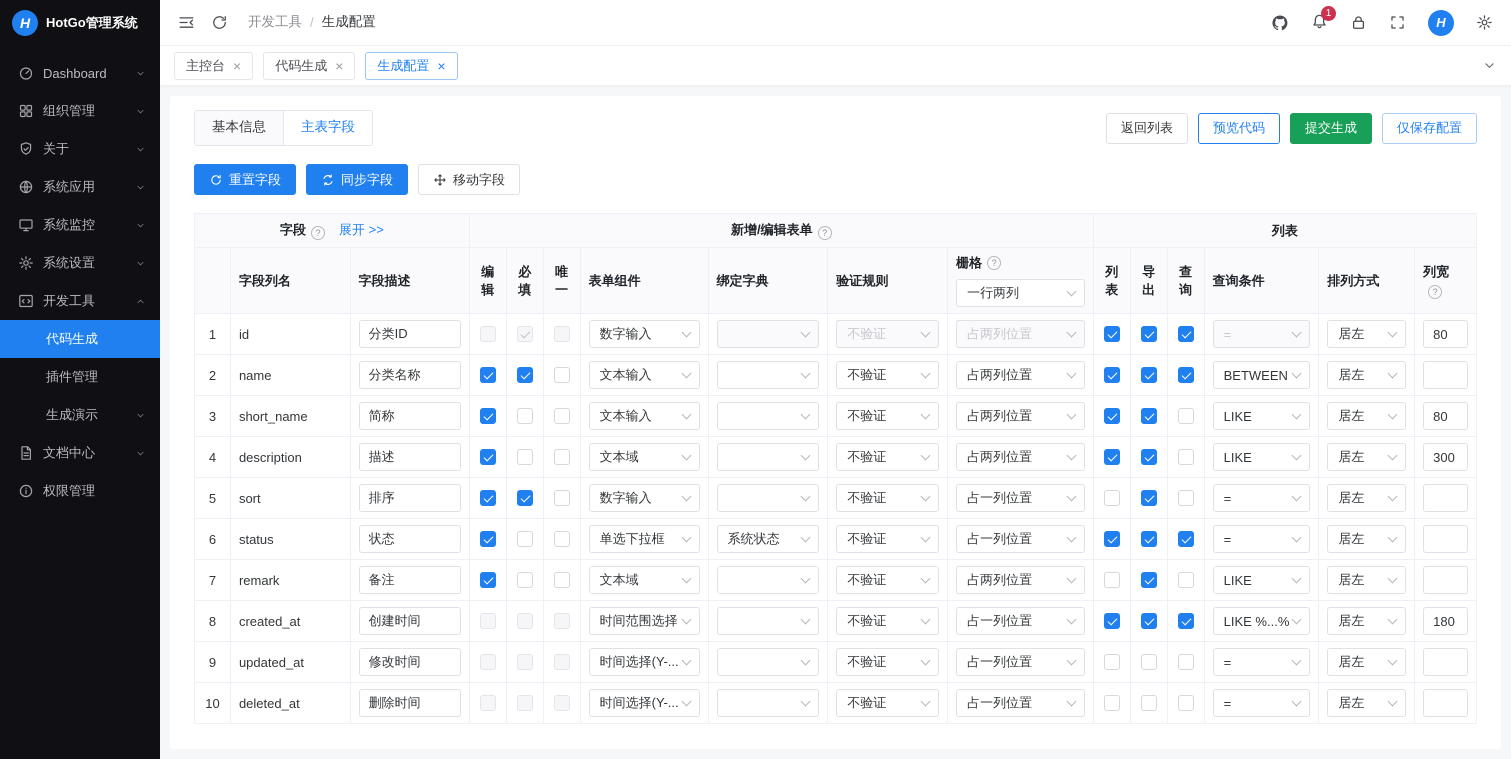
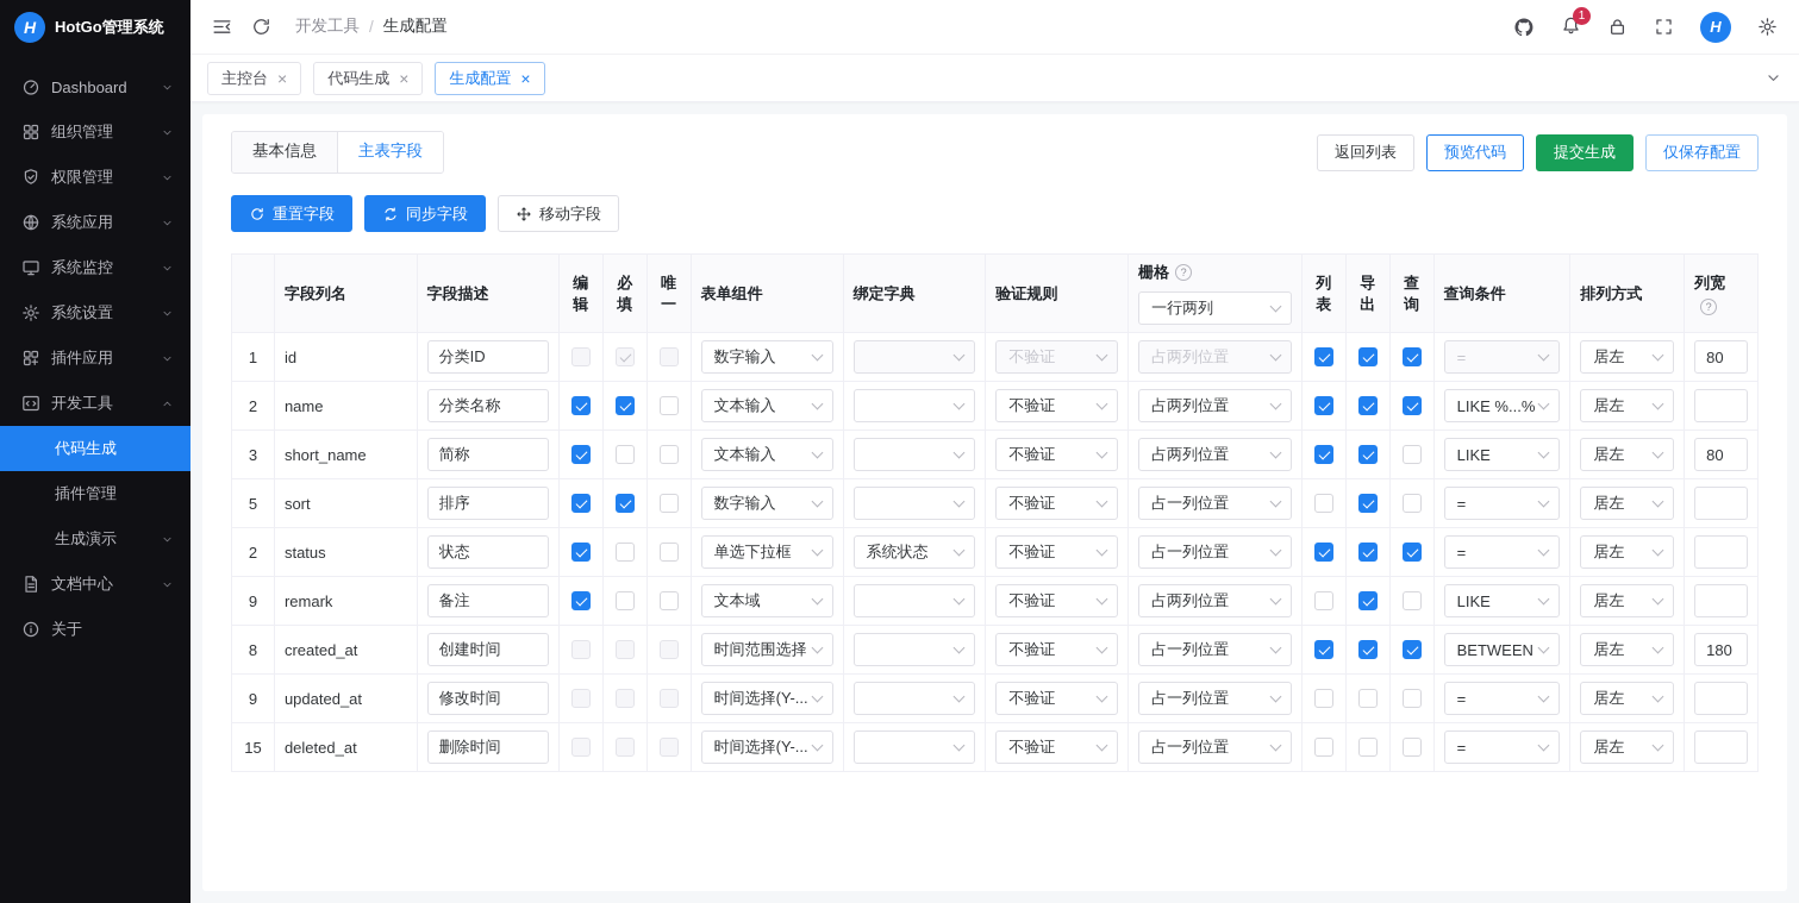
  H
  HotGo管理系统
  Dashboard
  组织管理
- 关于
+ 权限管理
  系统应用
  系统监控
  系统设置
+ 插件应用
  开发工具
  代码生成
  插件管理
  生成演示
  文档中心
- 权限管理
+ 关于
  开发工具
  /
  生成配置
  1
  H
  主控台
  ×
  代码生成
  ×
  生成配置
  ×
  基本信息
  主表字段
  返回列表
  预览代码
  提交生成
  仅保存配置
  重置字段
  同步字段
  移动字段
- 字段 ? 展开 >>	新增/编辑表单 ?	列表
  	字段列名	字段描述	编辑	必填	唯一	表单组件	绑定字典	验证规则	栅格 ?一行两列	列表	导出	查询	查询条件	排列方式	列宽?
  1	id	分类ID				数字输入		不验证	占两列位置				=	居左	80
- 2	name	分类名称				文本输入		不验证	占两列位置				BETWEEN	居左
+ 2	name	分类名称				文本输入		不验证	占两列位置				LIKE %...%	居左
  3	short_name	简称				文本输入		不验证	占两列位置				LIKE	居左	80
- 4	description	描述				文本域		不验证	占两列位置				LIKE	居左	300
  5	sort	排序				数字输入		不验证	占一列位置				=	居左
- 6	status	状态				单选下拉框	系统状态	不验证	占一列位置				=	居左
+ 2	status	状态				单选下拉框	系统状态	不验证	占一列位置				=	居左
- 7	remark	备注				文本域		不验证	占两列位置				LIKE	居左
+ 9	remark	备注				文本域		不验证	占两列位置				LIKE	居左
- 8	created_at	创建时间				时间范围选择		不验证	占一列位置				LIKE %...%	居左	180
+ 8	created_at	创建时间				时间范围选择		不验证	占一列位置				BETWEEN	居左	180
  9	updated_at	修改时间				时间选择(Y-...		不验证	占一列位置				=	居左
- 10	deleted_at	删除时间				时间选择(Y-...		不验证	占一列位置				=	居左
+ 15	deleted_at	删除时间				时间选择(Y-...		不验证	占一列位置				=	居左
